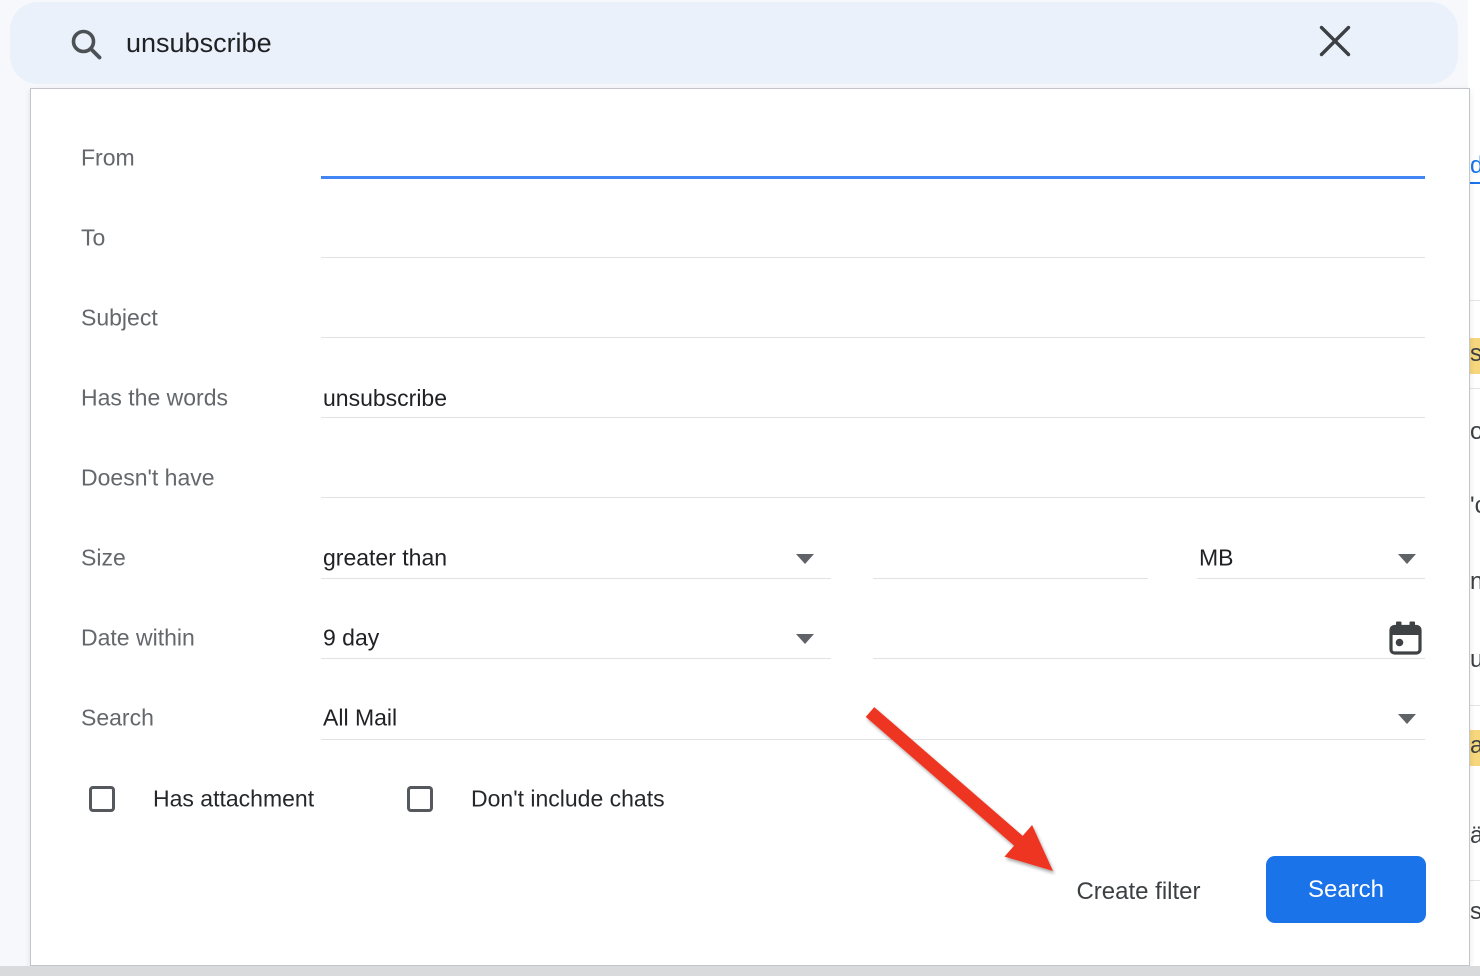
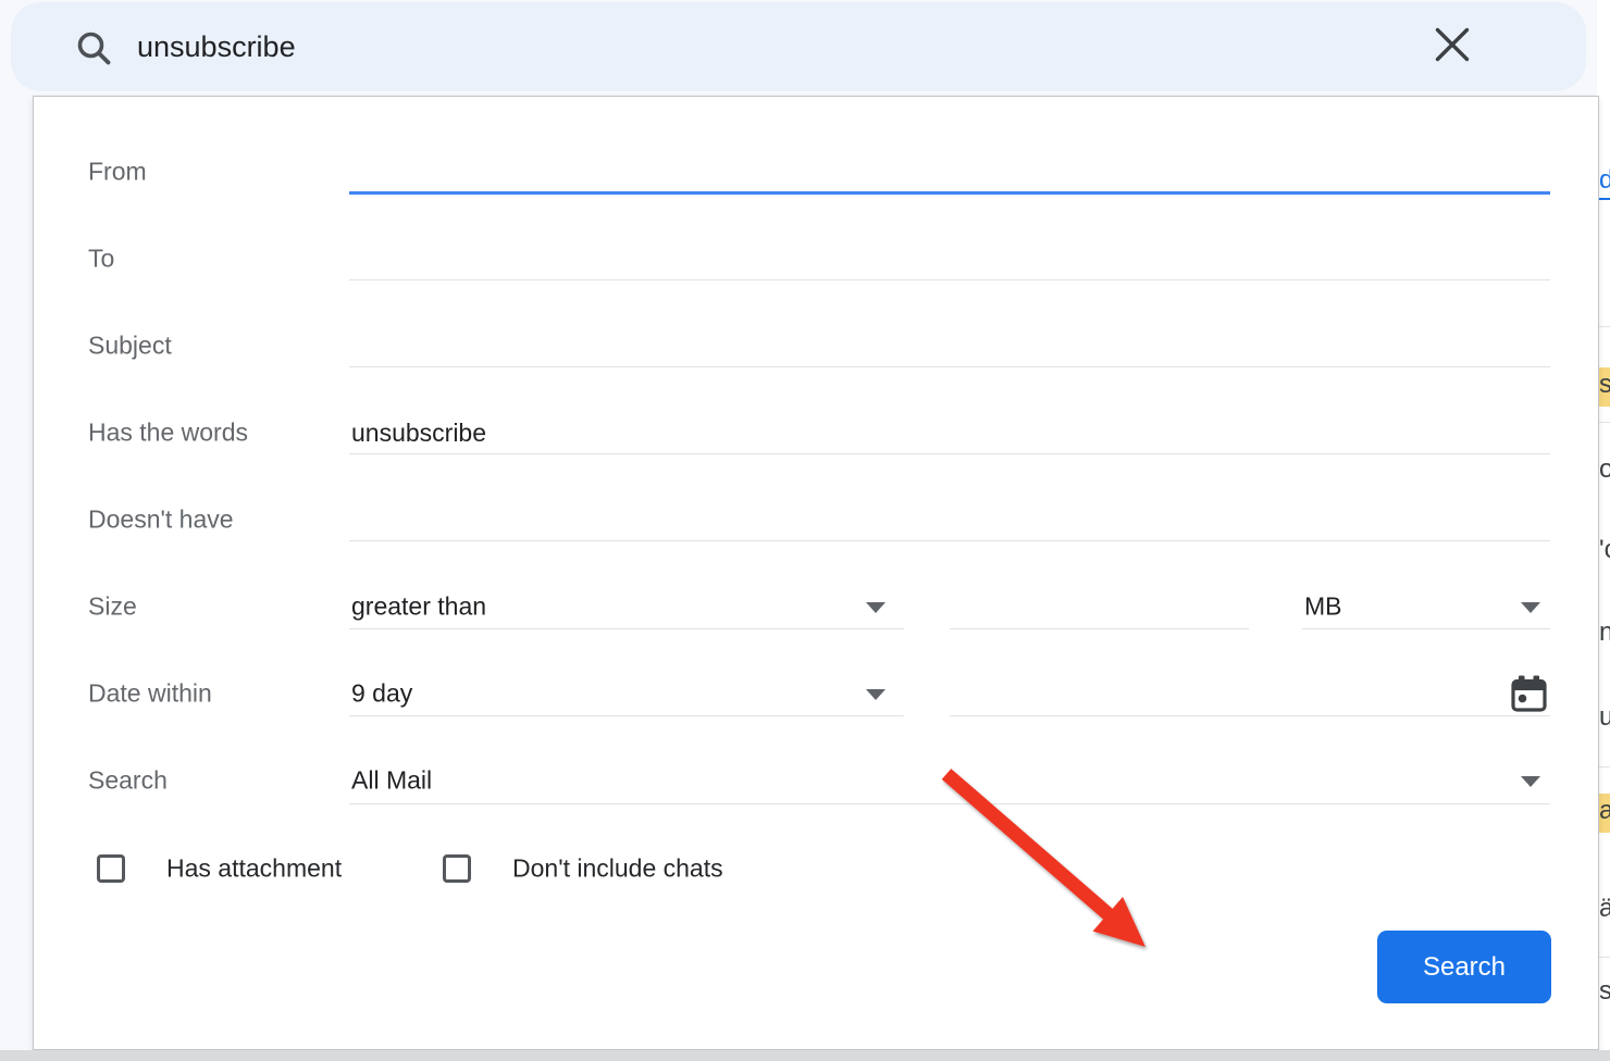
  d
  s
  o
  n
  u
  a
  ä
  s
  unsubscribe
  From
  To
  Subject
  Has the words
  unsubscribe
  Doesn't have
  Size
  greater than
  MB
  Date within
  9 day
  Search
  All Mail
  Has attachment
  Don't include chats
- Create filter
  Search
